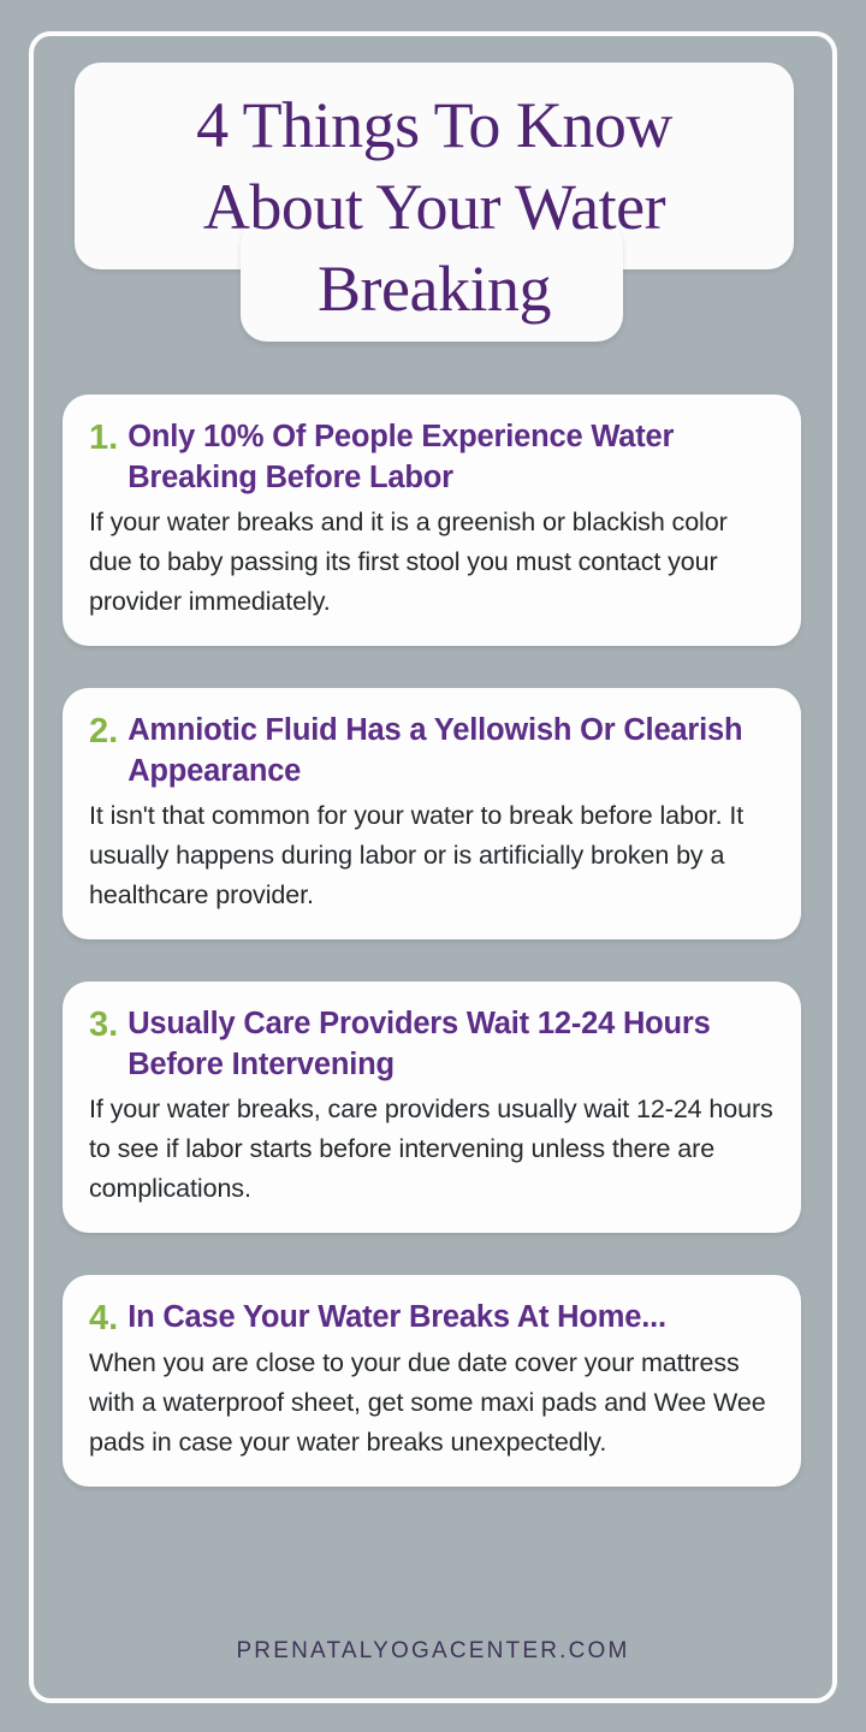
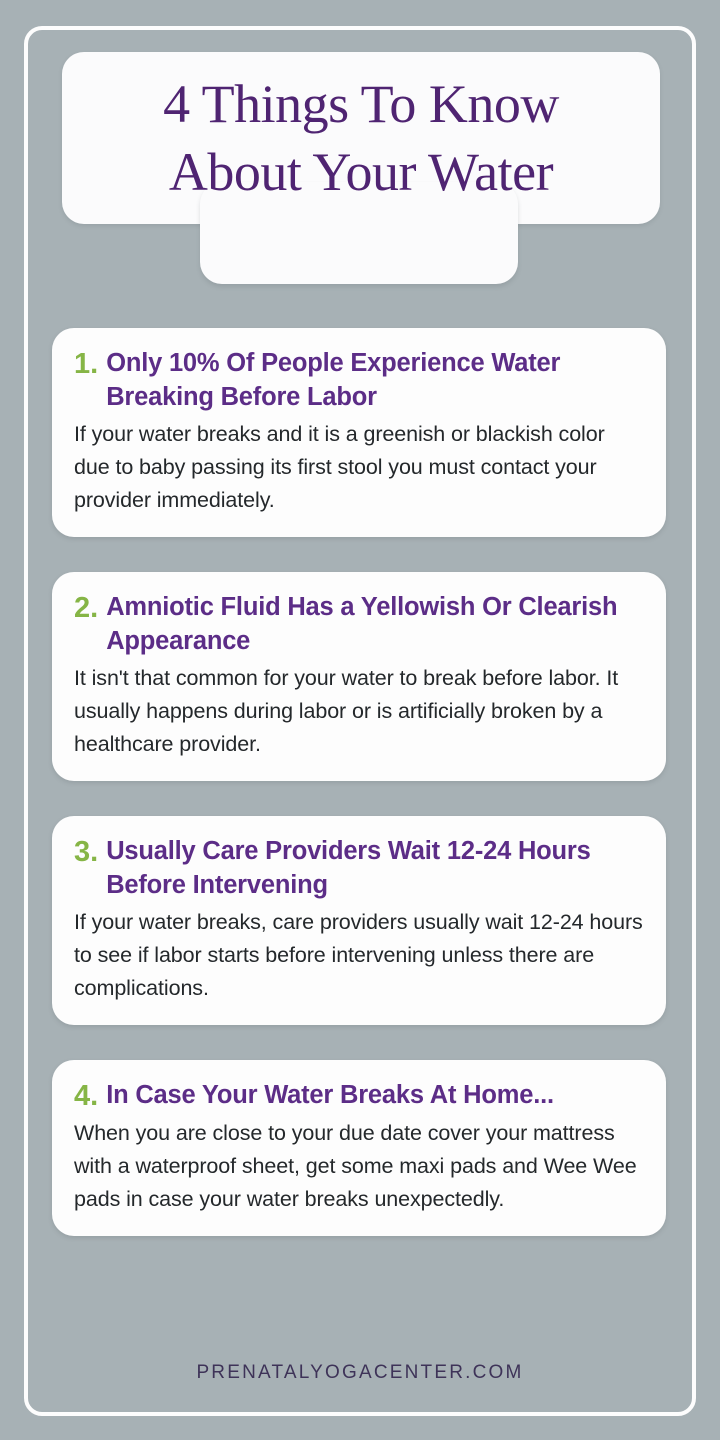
  4 Things To Know
  About Your Water
- Breaking
  1.
  Only 10% Of People Experience Water Breaking Before Labor
  If your water breaks and it is a greenish or blackish color due to baby passing its first stool you must contact your provider immediately.
  2.
  Amniotic Fluid Has a Yellowish Or Clearish Appearance
  It isn't that common for your water to break before labor. It usually happens during labor or is artificially broken by a healthcare provider.
  3.
  Usually Care Providers Wait 12-24 Hours Before Intervening
  If your water breaks, care providers usually wait 12-24 hours to see if labor starts before intervening unless there are complications.
  4.
  In Case Your Water Breaks At Home...
  When you are close to your due date cover your mattress with a waterproof sheet, get some maxi pads and Wee Wee pads in case your water breaks unexpectedly.
  PRENATALYOGACENTER.COM
